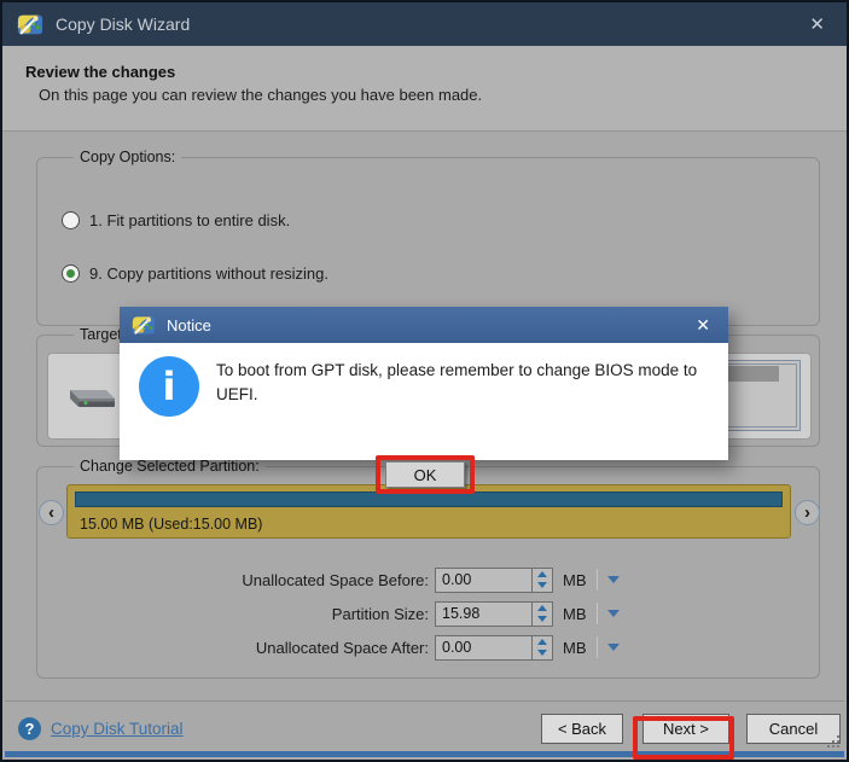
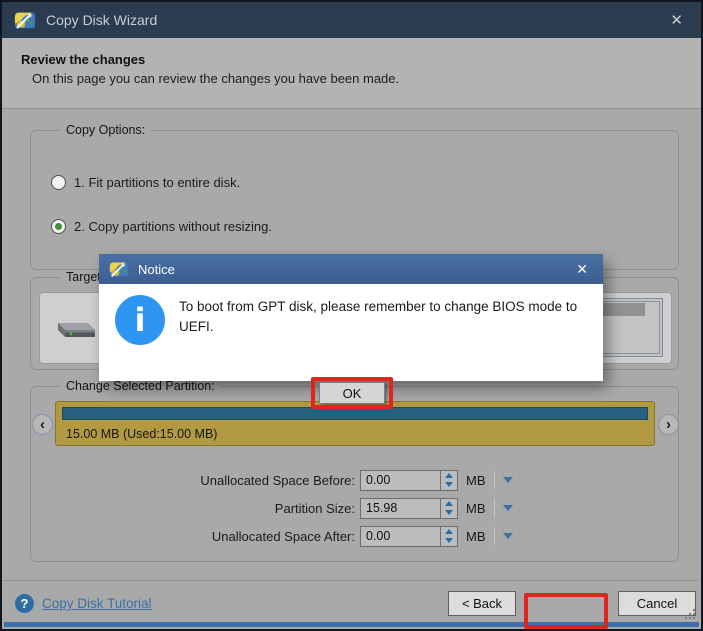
  Copy Disk Wizard
  ✕
  Review the changes
  On this page you can review the changes you have been made.
  Copy Options:
  1. Fit partitions to entire disk.
- 9. Copy partitions without resizing.
+ 2. Copy partitions without resizing.
  Change Selected Partition:
  ‹
  15.00 MB (Used:15.00 MB)
  ›
  Unallocated Space Before:
  0.00
  MB
  Partition Size:
  15.98
  MB
  Unallocated Space After:
  0.00
  MB
  ?
  Copy Disk Tutorial
  < Back
- Next >
  Cancel
  Notice
  ✕
  i
  To boot from GPT disk, please remember to change BIOS mode to UEFI.
  OK
